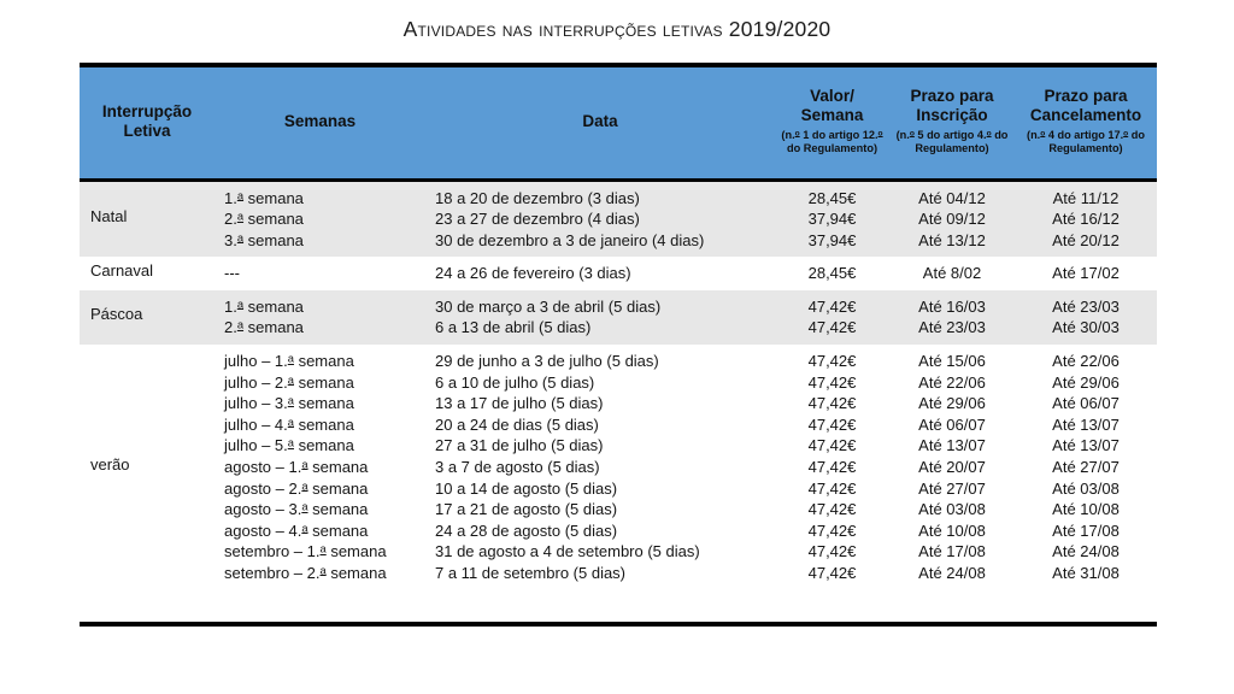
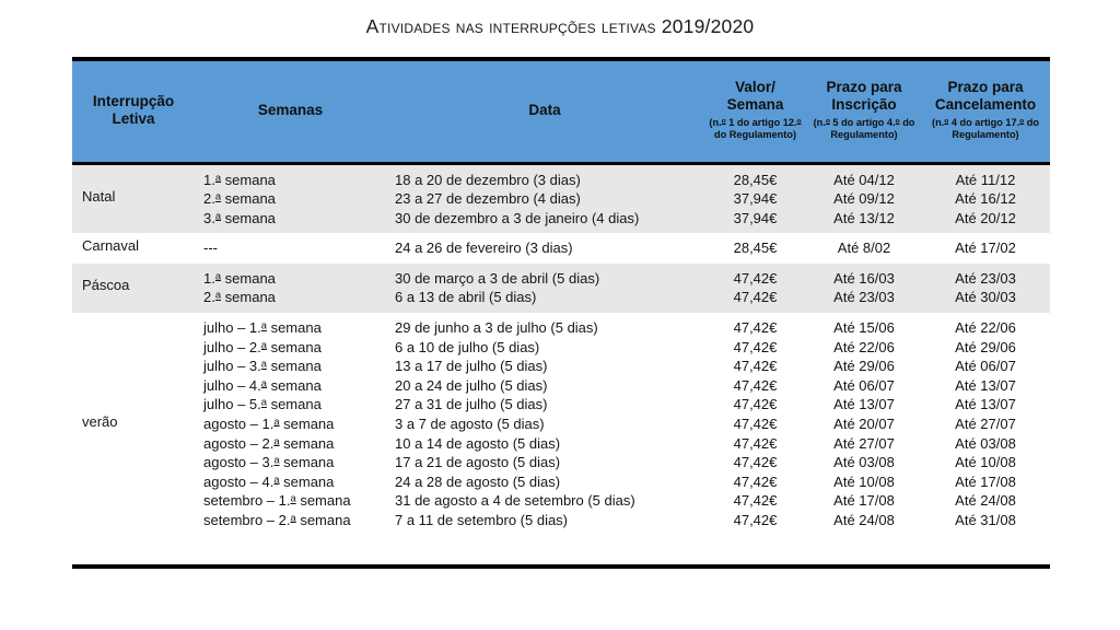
  Atividades nas interrupções letivas 2019/2020
  Interrupção Letiva	Semanas	Data	Valor/ Semana (n. 1 do artigo 12. do Regulamento)	Prazo para Inscrição (n. 5 do artigo 4. do Regulamento)	Prazo para Cancelamento (n. 4 do artigo 17. do Regulamento)
  Natal	1.a semana2.a semana3.a semana	18 a 20 de dezembro (3 dias)23 a 27 de dezembro (4 dias)30 de dezembro a 3 de janeiro (4 dias)	28,45€37,94€37,94€	Até 04/12Até 09/12Até 13/12	Até 11/12Até 16/12Até 20/12
  Carnaval	---	24 a 26 de fevereiro (3 dias)	28,45€	Até 8/02	Até 17/02
  Páscoa	1.a semana2.a semana	30 de março a 3 de abril (5 dias)6 a 13 de abril (5 dias)	47,42€47,42€	Até 16/03Até 23/03	Até 23/03Até 30/03
- verão	julho – 1.a semanajulho – 2.a semanajulho – 3.a semanajulho – 4.a semanajulho – 5.a semanaagosto – 1.a semanaagosto – 2.a semanaagosto – 3.a semanaagosto – 4.a semanasetembro – 1.a semanasetembro – 2.a semana	29 de junho a 3 de julho (5 dias)6 a 10 de julho (5 dias)13 a 17 de julho (5 dias)20 a 24 de dias (5 dias)27 a 31 de julho (5 dias)3 a 7 de agosto (5 dias)10 a 14 de agosto (5 dias)17 a 21 de agosto (5 dias)24 a 28 de agosto (5 dias)31 de agosto a 4 de setembro (5 dias)7 a 11 de setembro (5 dias)	47,42€47,42€47,42€47,42€47,42€47,42€47,42€47,42€47,42€47,42€47,42€	Até 15/06Até 22/06Até 29/06Até 06/07Até 13/07Até 20/07Até 27/07Até 03/08Até 10/08Até 17/08Até 24/08	Até 22/06Até 29/06Até 06/07Até 13/07Até 13/07Até 27/07Até 03/08Até 10/08Até 17/08Até 24/08Até 31/08
+ verão	julho – 1.a semanajulho – 2.a semanajulho – 3.a semanajulho – 4.a semanajulho – 5.a semanaagosto – 1.a semanaagosto – 2.a semanaagosto – 3.a semanaagosto – 4.a semanasetembro – 1.a semanasetembro – 2.a semana	29 de junho a 3 de julho (5 dias)6 a 10 de julho (5 dias)13 a 17 de julho (5 dias)20 a 24 de julho (5 dias)27 a 31 de julho (5 dias)3 a 7 de agosto (5 dias)10 a 14 de agosto (5 dias)17 a 21 de agosto (5 dias)24 a 28 de agosto (5 dias)31 de agosto a 4 de setembro (5 dias)7 a 11 de setembro (5 dias)	47,42€47,42€47,42€47,42€47,42€47,42€47,42€47,42€47,42€47,42€47,42€	Até 15/06Até 22/06Até 29/06Até 06/07Até 13/07Até 20/07Até 27/07Até 03/08Até 10/08Até 17/08Até 24/08	Até 22/06Até 29/06Até 06/07Até 13/07Até 13/07Até 27/07Até 03/08Até 10/08Até 17/08Até 24/08Até 31/08
